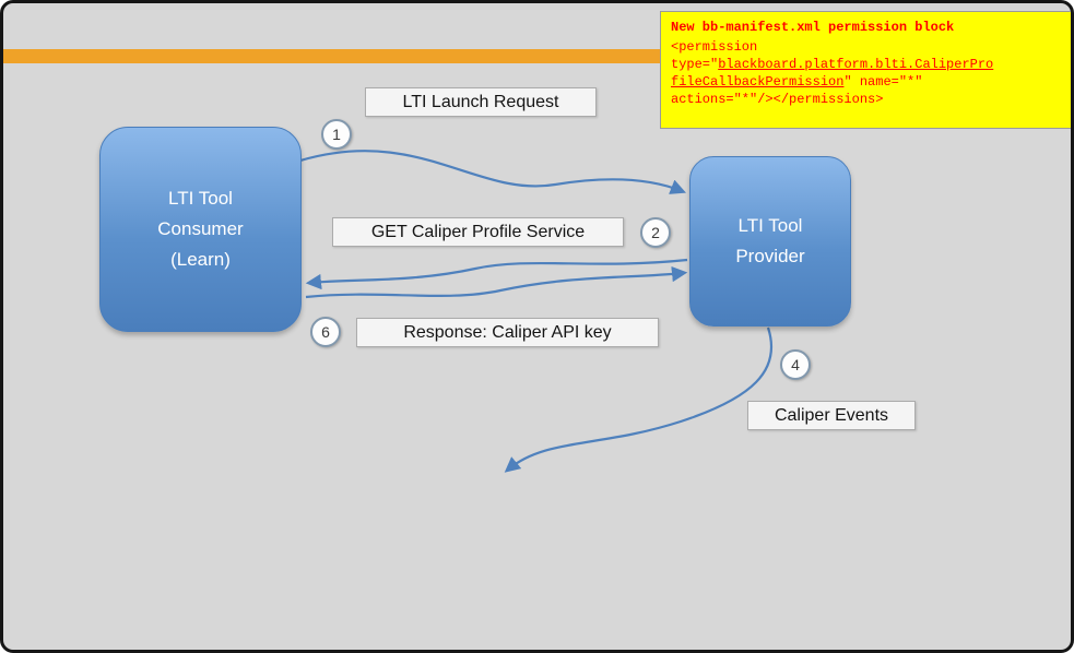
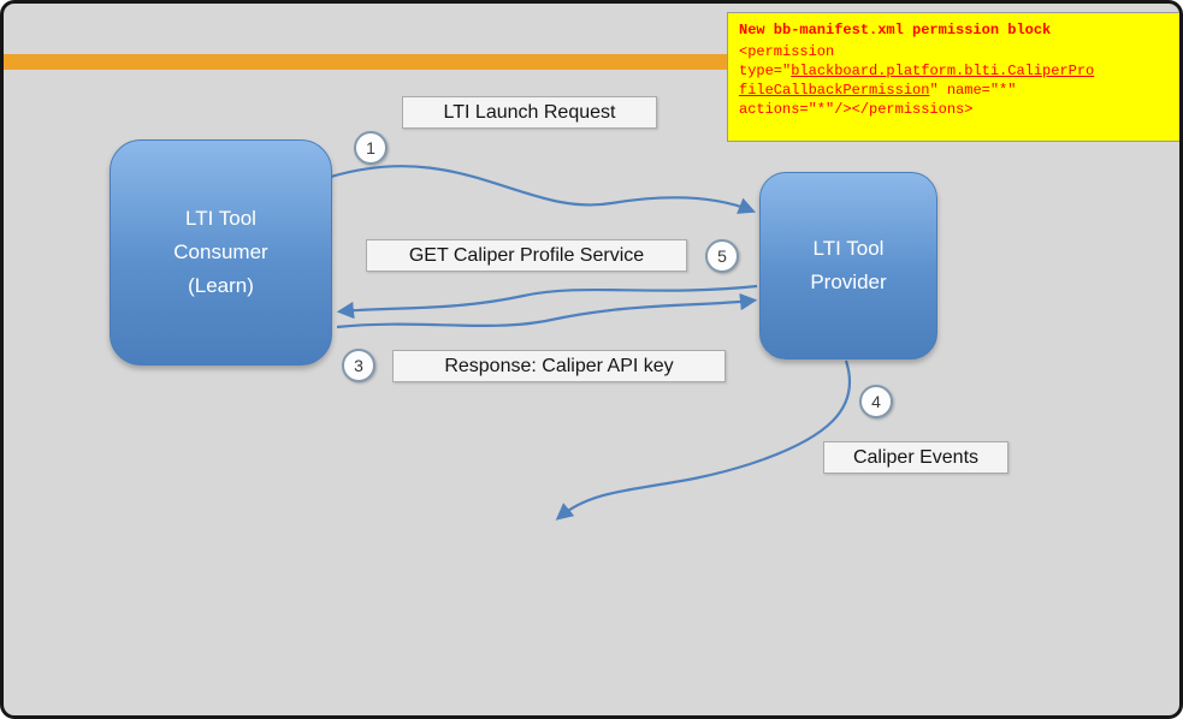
  LTI Tool
  Consumer
  (Learn)
  LTI Tool
  Provider
  LTI Launch Request
  GET Caliper Profile Service
  Response: Caliper API key
  Caliper Events
  1
- 2
+ 5
- 6
+ 3
  4
  New bb-manifest.xml permission block
  <permission
  type="blackboard.platform.blti.CaliperPro
  fileCallbackPermission" name="*"
  actions="*"/></permissions>
